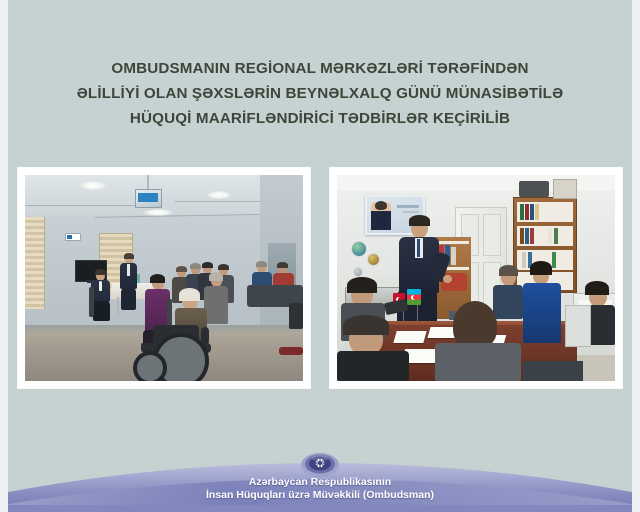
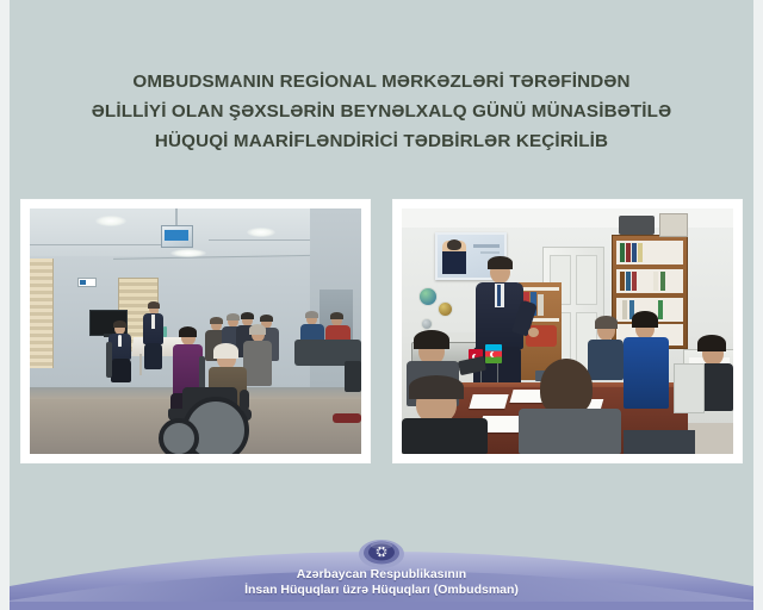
  OMBUDSMANIN REGİONAL MƏRKƏZLƏRİ TƏRƏFİNDƏN
  ƏLİLLİYİ OLAN ŞƏXSLƏRİN BEYNƏLXALQ GÜNÜ MÜNASİBƏTİLƏ
  HÜQUQİ MAARİFLƏNDİRİCİ TƏDBİRLƏR KEÇİRİLİB
  Azərbaycan Respublikasının
- İnsan Hüquqları üzrə Müvəkkili (Ombudsman)
+ İnsan Hüquqları üzrə Hüquqları (Ombudsman)
